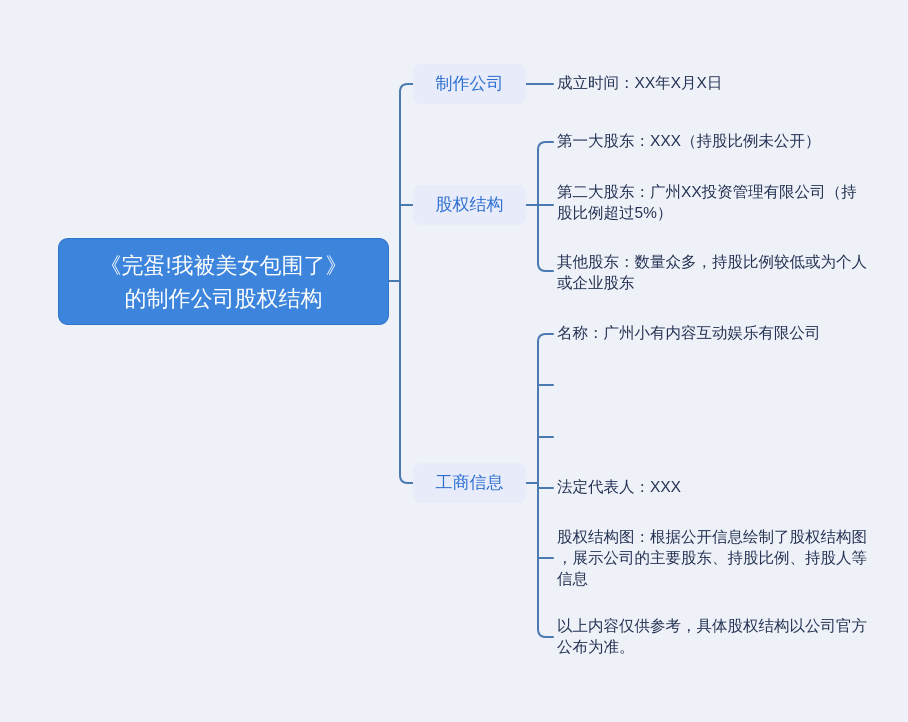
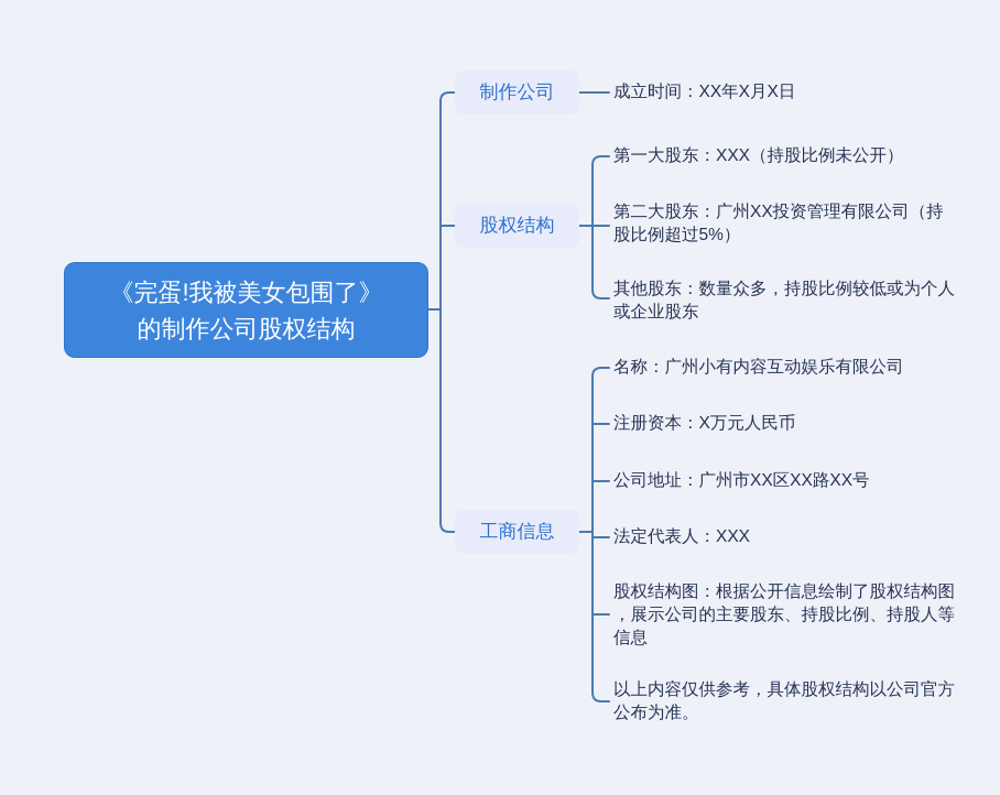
  《完蛋!我被美女包围了》
  的制作公司股权结构
  制作公司
  股权结构
  工商信息
  成立时间：XX年X月X日
  第一大股东：XXX（持股比例未公开）
  第二大股东：广州XX投资管理有限公司（持股比例超过5%）
  其他股东：数量众多，持股比例较低或为个人或企业股东
  名称：广州小有内容互动娱乐有限公司
+ 注册资本：X万元人民币
+ 公司地址：广州市XX区XX路XX号
  法定代表人：XXX
  股权结构图：根据公开信息绘制了股权结构图，展示公司的主要股东、持股比例、持股人等信息
  以上内容仅供参考，具体股权结构以公司官方公布为准。
